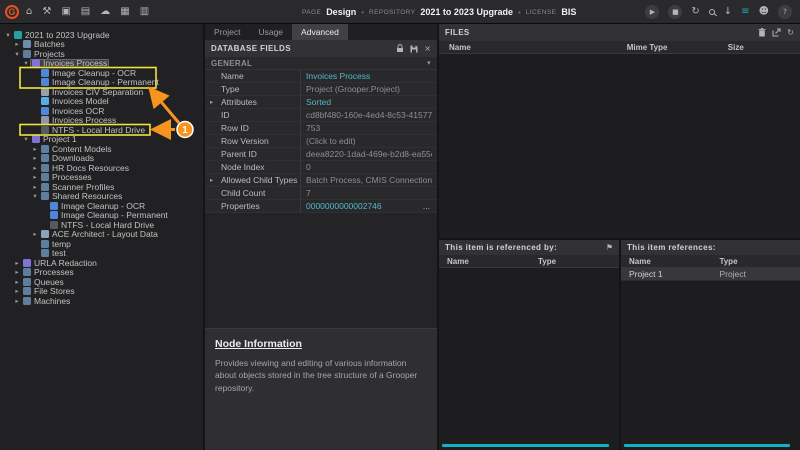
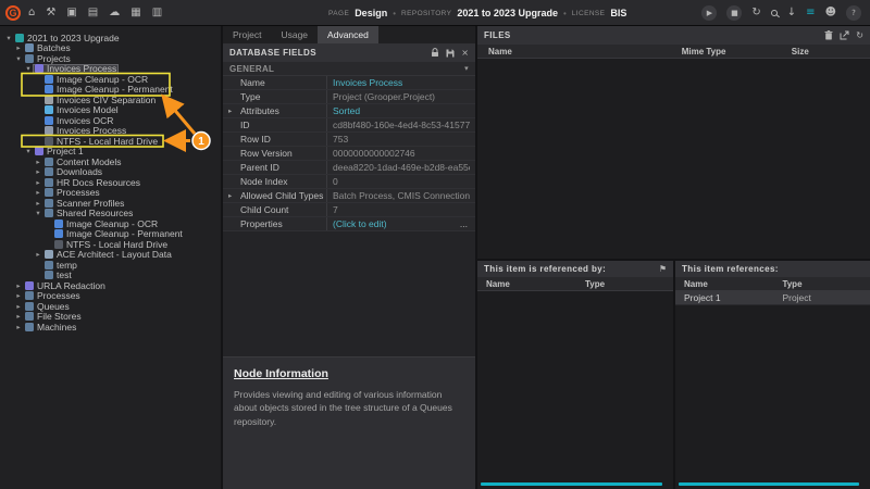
  G
  ⌂
  ⚒
  ▣
  ▤
  ☁
  ▦
  ▥
  Design
  •
  2021 to 2023 Upgrade
  •
  BIS
  ▶
  ■
  ↻
  ↓
  ≡
  ☻
  ?
  2021 to 2023 Upgrade
  ▸
  Batches
  ▾
  Projects
  ▾
  Invoices Process
  Image Cleanup - OCR
  Image Cleanup - Permanent
  Invoices CIV Separation
  Invoices Model
  Invoices OCR
  Invoices Process
  NTFS - Local Hard Drive
  ▾
  Project 1
  ▸
  Content Models
  ▸
  Downloads
  ▸
  HR Docs Resources
  ▸
  Processes
  ▸
  Scanner Profiles
  ▾
  Shared Resources
  Image Cleanup - OCR
  Image Cleanup - Permanent
  NTFS - Local Hard Drive
  ▸
  ACE Architect - Layout Data
  temp
  test
  ▸
  URLA Redaction
  ▸
  Processes
  ▸
  Queues
  ▸
  File Stores
  ▸
  Machines
  Project
  Usage
  Advanced
  DATABASE FIELDS
  ×
  GENERAL
  ▾
  Name
  Invoices Process
  Type
  Project (Grooper.Project)
  ▸
  Attributes
  Sorted
  ID
  cd8bf480-160e-4ed4-8c53-41577
  Row ID
  753
  Row Version
- (Click to edit)
+ 0000000000002746
  Parent ID
  deea8220-1dad-469e-b2d8-ea55
  Node Index
  0
  ▸
  Allowed Child Types
  Batch Process, CMIS Connection
  Child Count
  7
  Properties
- 0000000000002746
+ (Click to edit)
  ...
  Node Information
- Provides viewing and editing of various information about objects stored in the tree structure of a Grooper repository.
+ Provides viewing and editing of various information about objects stored in the tree structure of a Queues repository.
  FILES
  ↻
  Name
  Mime Type
  Size
  This item is referenced by:
  ⚑
  Name
  Type
  This item references:
  Name
  Type
  Project 1
  Project
  1
